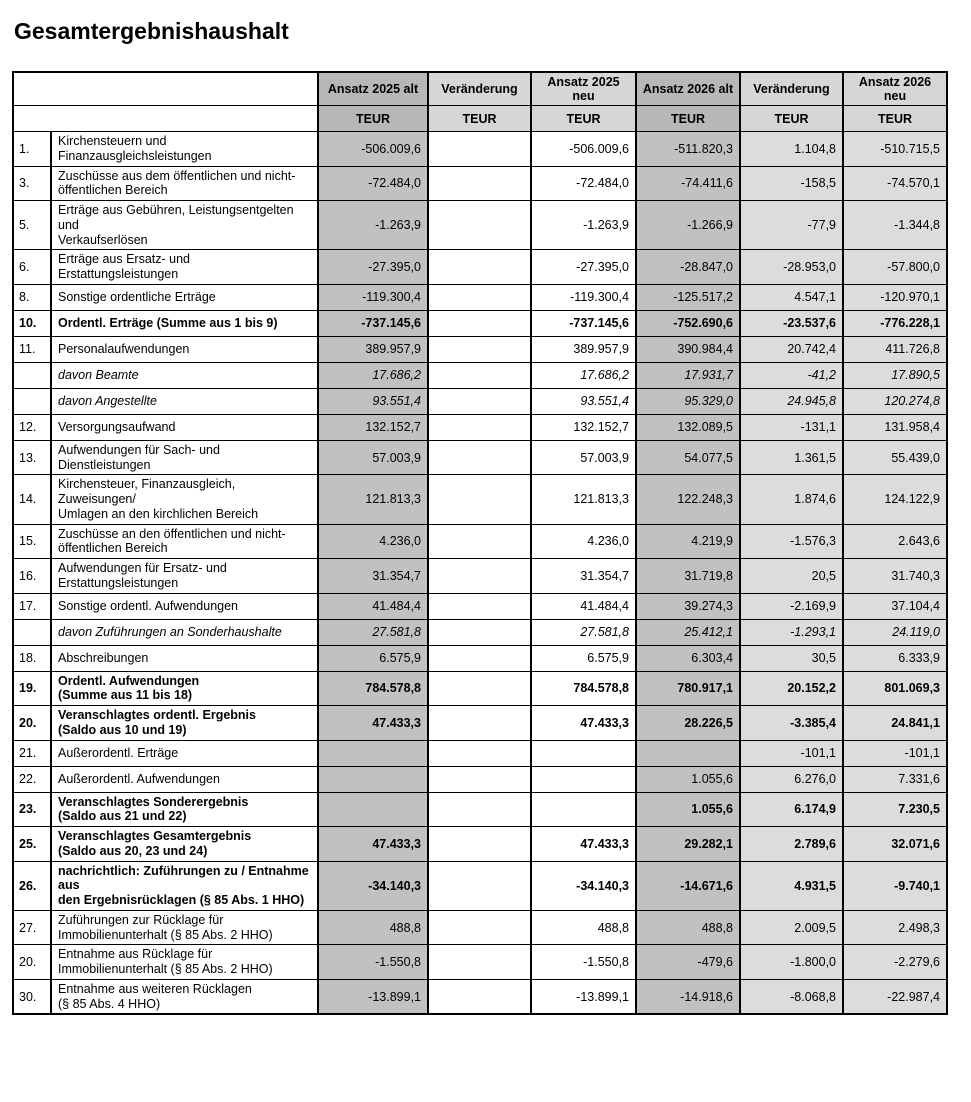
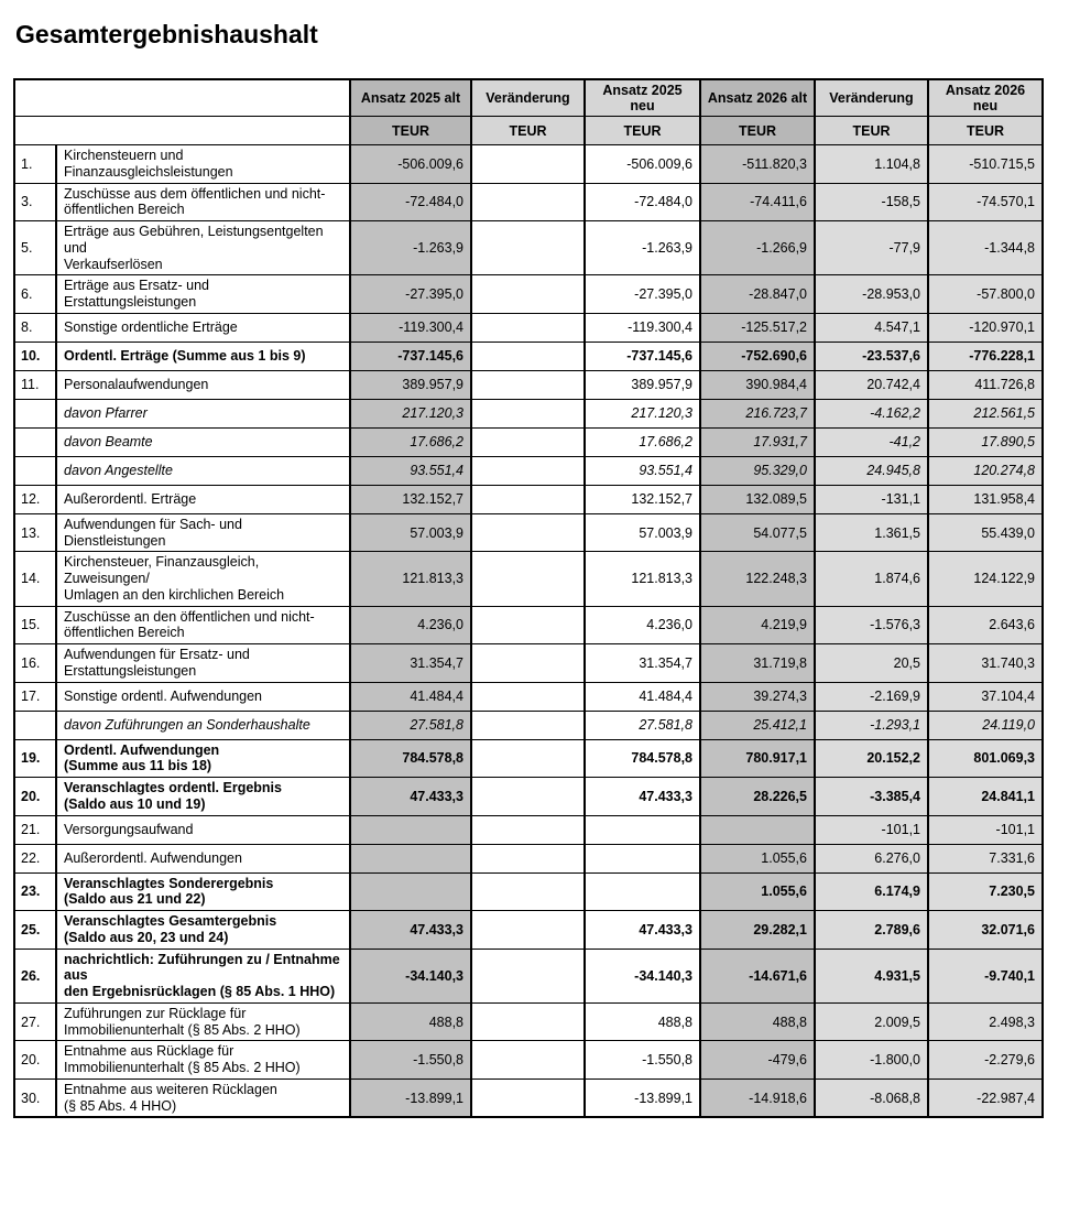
  Gesamtergebnishaushalt
  	Ansatz 2025 alt	Veränderung	Ansatz 2025 neu	Ansatz 2026 alt	Veränderung	Ansatz 2026 neu
  	TEUR	TEUR	TEUR	TEUR	TEUR	TEUR
  1.	Kirchensteuern und Finanzausgleichsleistungen	-506.009,6		-506.009,6	-511.820,3	1.104,8	-510.715,5
  3.	Zuschüsse aus dem öffentlichen und nicht- öffentlichen Bereich	-72.484,0		-72.484,0	-74.411,6	-158,5	-74.570,1
  5.	Erträge aus Gebühren, Leistungsentgelten und Verkaufserlösen	-1.263,9		-1.263,9	-1.266,9	-77,9	-1.344,8
  6.	Erträge aus Ersatz- und Erstattungsleistungen	-27.395,0		-27.395,0	-28.847,0	-28.953,0	-57.800,0
  8.	Sonstige ordentliche Erträge	-119.300,4		-119.300,4	-125.517,2	4.547,1	-120.970,1
  10.	Ordentl. Erträge (Summe aus 1 bis 9)	-737.145,6		-737.145,6	-752.690,6	-23.537,6	-776.228,1
  11.	Personalaufwendungen	389.957,9		389.957,9	390.984,4	20.742,4	411.726,8
+ 	davon Pfarrer	217.120,3		217.120,3	216.723,7	-4.162,2	212.561,5
  	davon Beamte	17.686,2		17.686,2	17.931,7	-41,2	17.890,5
  	davon Angestellte	93.551,4		93.551,4	95.329,0	24.945,8	120.274,8
- 12.	Versorgungsaufwand	132.152,7		132.152,7	132.089,5	-131,1	131.958,4
+ 12.	Außerordentl. Erträge	132.152,7		132.152,7	132.089,5	-131,1	131.958,4
  13.	Aufwendungen für Sach- und Dienstleistungen	57.003,9		57.003,9	54.077,5	1.361,5	55.439,0
  14.	Kirchensteuer, Finanzausgleich, Zuweisungen/ Umlagen an den kirchlichen Bereich	121.813,3		121.813,3	122.248,3	1.874,6	124.122,9
  15.	Zuschüsse an den öffentlichen und nicht- öffentlichen Bereich	4.236,0		4.236,0	4.219,9	-1.576,3	2.643,6
  16.	Aufwendungen für Ersatz- und Erstattungsleistungen	31.354,7		31.354,7	31.719,8	20,5	31.740,3
  17.	Sonstige ordentl. Aufwendungen	41.484,4		41.484,4	39.274,3	-2.169,9	37.104,4
  	davon Zuführungen an Sonderhaushalte	27.581,8		27.581,8	25.412,1	-1.293,1	24.119,0
- 18.	Abschreibungen	6.575,9		6.575,9	6.303,4	30,5	6.333,9
  19.	Ordentl. Aufwendungen (Summe aus 11 bis 18)	784.578,8		784.578,8	780.917,1	20.152,2	801.069,3
  20.	Veranschlagtes ordentl. Ergebnis (Saldo aus 10 und 19)	47.433,3		47.433,3	28.226,5	-3.385,4	24.841,1
- 21.	Außerordentl. Erträge					-101,1	-101,1
+ 21.	Versorgungsaufwand					-101,1	-101,1
  22.	Außerordentl. Aufwendungen				1.055,6	6.276,0	7.331,6
  23.	Veranschlagtes Sonderergebnis (Saldo aus 21 und 22)				1.055,6	6.174,9	7.230,5
  25.	Veranschlagtes Gesamtergebnis (Saldo aus 20, 23 und 24)	47.433,3		47.433,3	29.282,1	2.789,6	32.071,6
  26.	nachrichtlich: Zuführungen zu / Entnahme aus den Ergebnisrücklagen (§ 85 Abs. 1 HHO)	-34.140,3		-34.140,3	-14.671,6	4.931,5	-9.740,1
  27.	Zuführungen zur Rücklage für Immobilienunterhalt (§ 85 Abs. 2 HHO)	488,8		488,8	488,8	2.009,5	2.498,3
  20.	Entnahme aus Rücklage für Immobilienunterhalt (§ 85 Abs. 2 HHO)	-1.550,8		-1.550,8	-479,6	-1.800,0	-2.279,6
  30.	Entnahme aus weiteren Rücklagen (§ 85 Abs. 4 HHO)	-13.899,1		-13.899,1	-14.918,6	-8.068,8	-22.987,4
